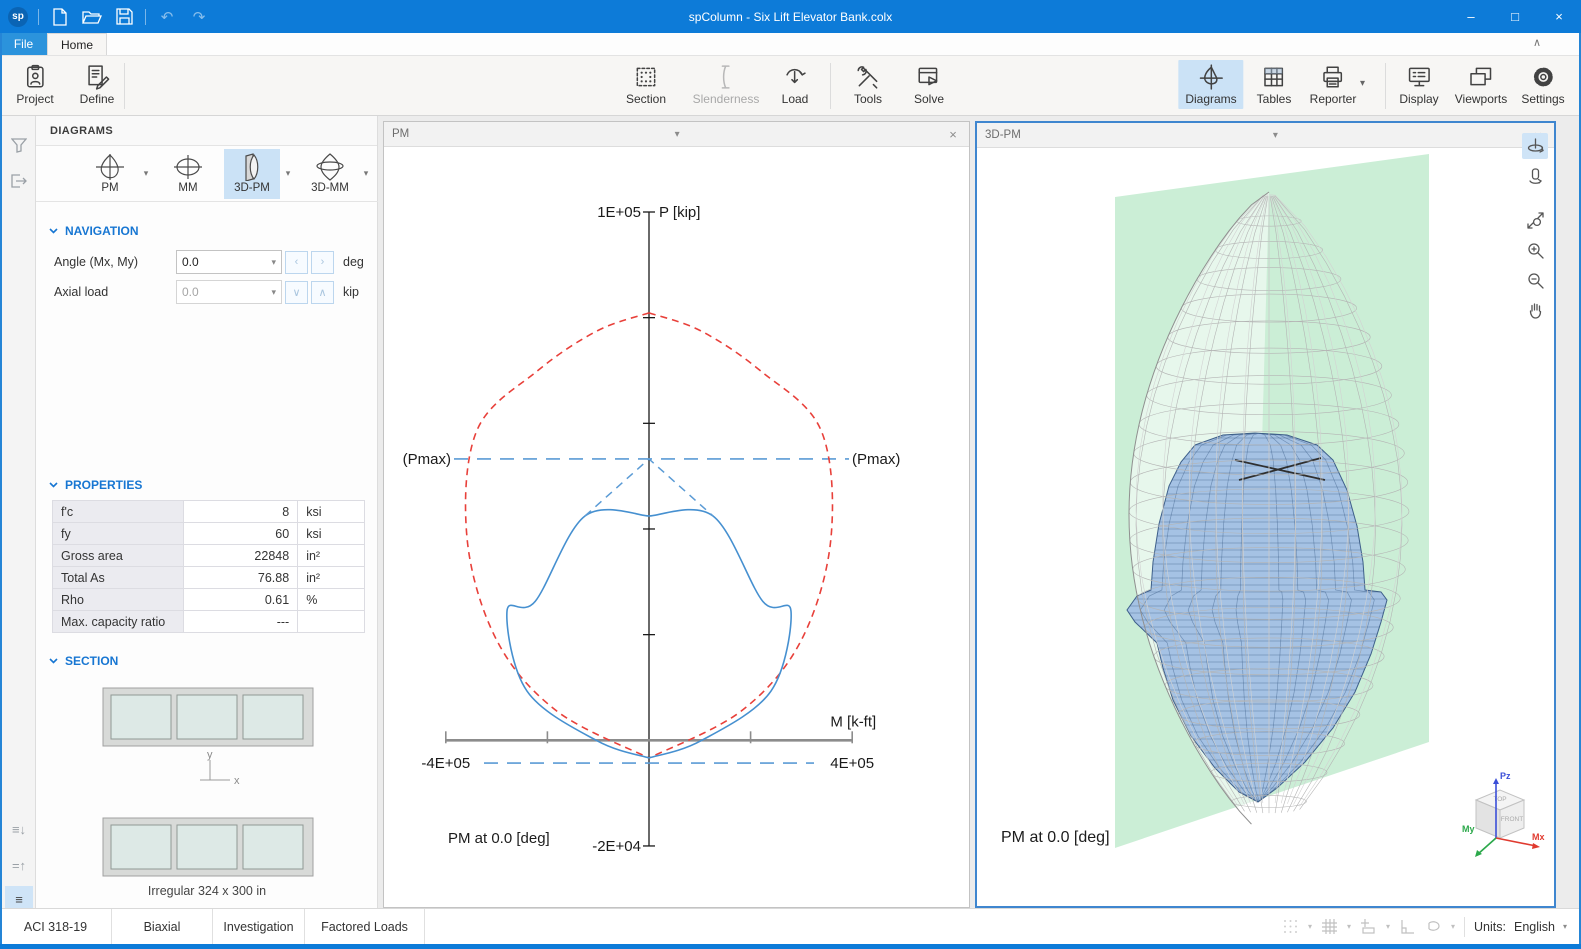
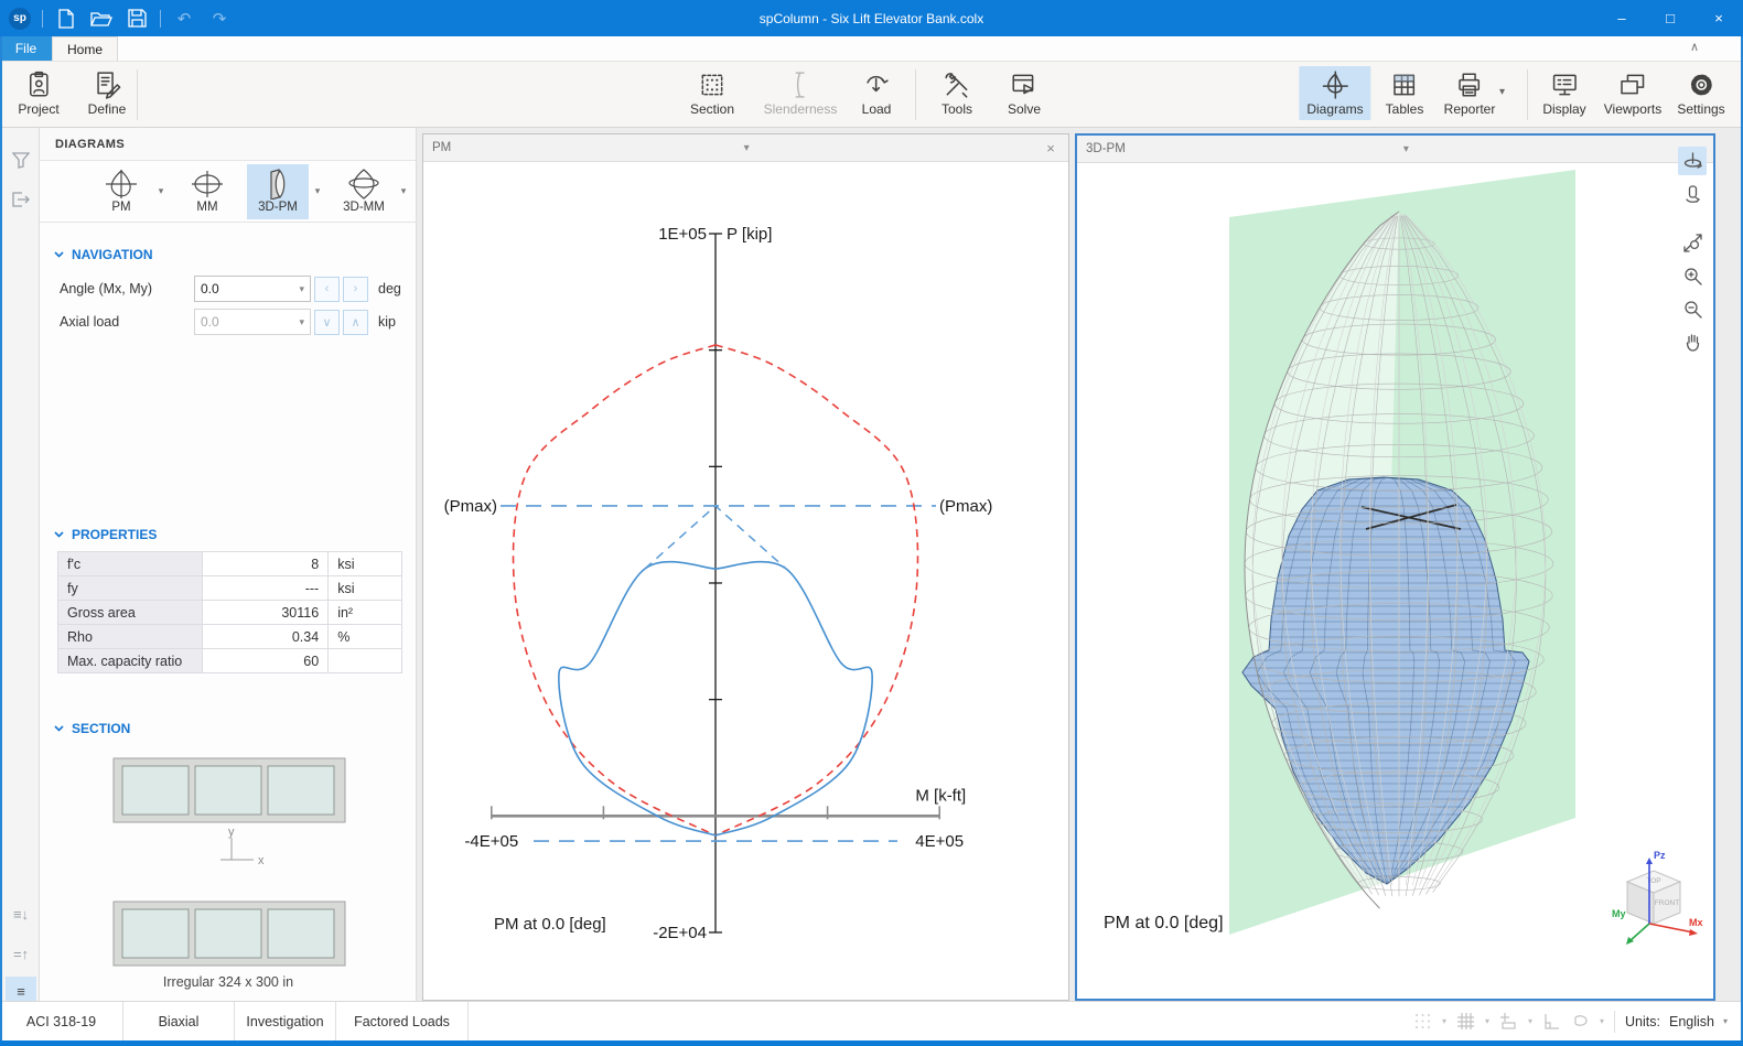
  sp
  ↶
  ↷
  spColumn - Six Lift Elevator Bank.colx
  –
  □
  ×
  File
  Home
  ∧
  Project
  Define
  Section
  Slenderness
  Load
  Tools
  Solve
  Diagrams
  Tables
  Reporter
  ▾
  Display
  Viewports
  Settings
  ≡↓
  =↑
  ≡
  DIAGRAMS
  PM
  ▾
  MM
  3D-PM
  ▾
  3D-MM
  ▾
  NAVIGATION
  Angle (Mx, My)
  0.0
  ▾
  ‹
  ›
  deg
  Axial load
  0.0
  ▾
  ∨
  ∧
  kip
  PROPERTIES
  f'c	8	ksi
- fy	60	ksi
+ fy	---	ksi
- Gross area	22848	in²
+ Gross area	30116	in²
- Total As	76.88	in²
- Rho	0.61	%
+ Rho	0.34	%
- Max. capacity ratio	---
+ Max. capacity ratio	60
  SECTION
  y
  x
  Irregular 324 x 300 in
  PM
  ▾
  ×
  (Pmax)
  (Pmax)
  1E+05
  P [kip]
  -2E+04
  M [k-ft]
  -4E+05
  4E+05
  PM at 0.0 [deg]
  3D-PM
  ▾
  PM at 0.0 [deg]
  Pz
  Mx
  My
  ACI 318-19
  Biaxial
  Investigation
  Factored Loads
  ▾
  ▾
  ▾
  ▾
  Units:
  English
  ▾
